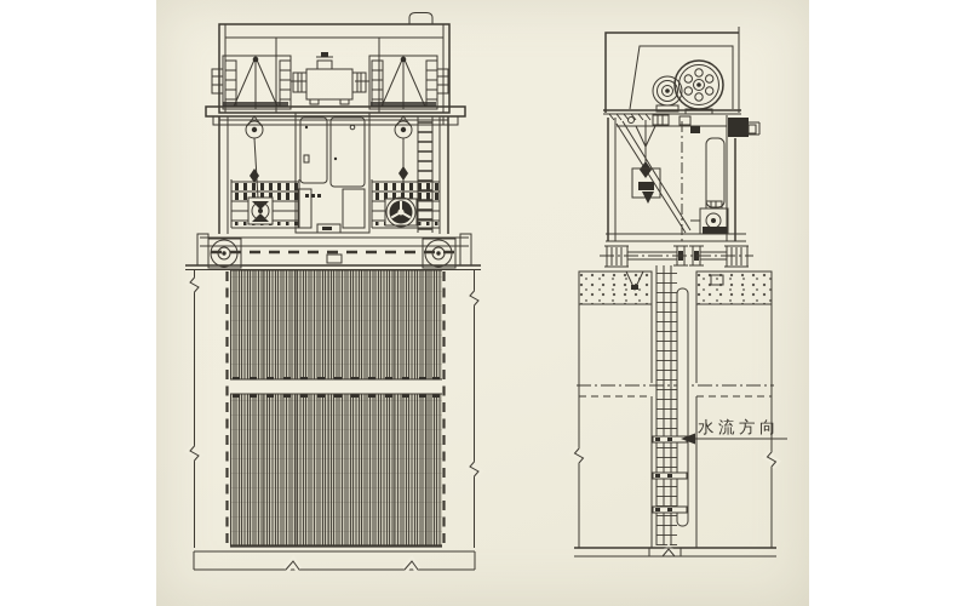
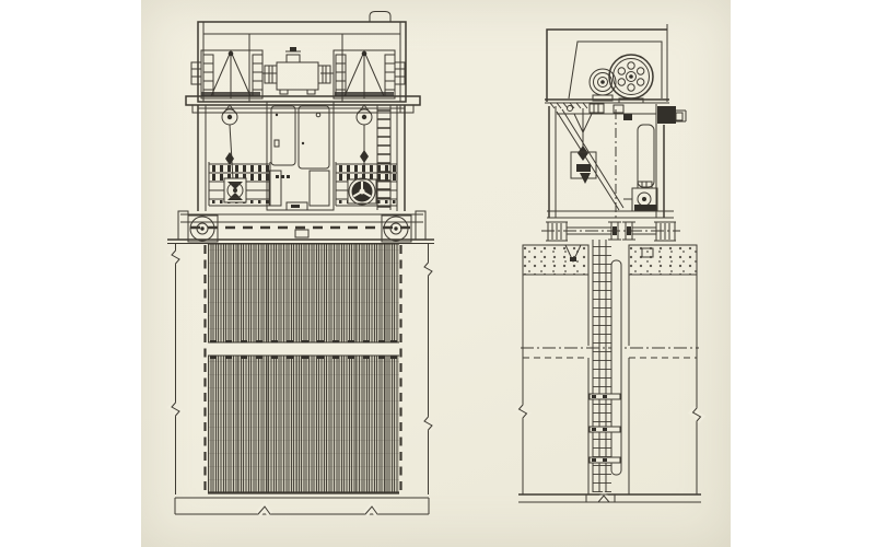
- 水流方向
